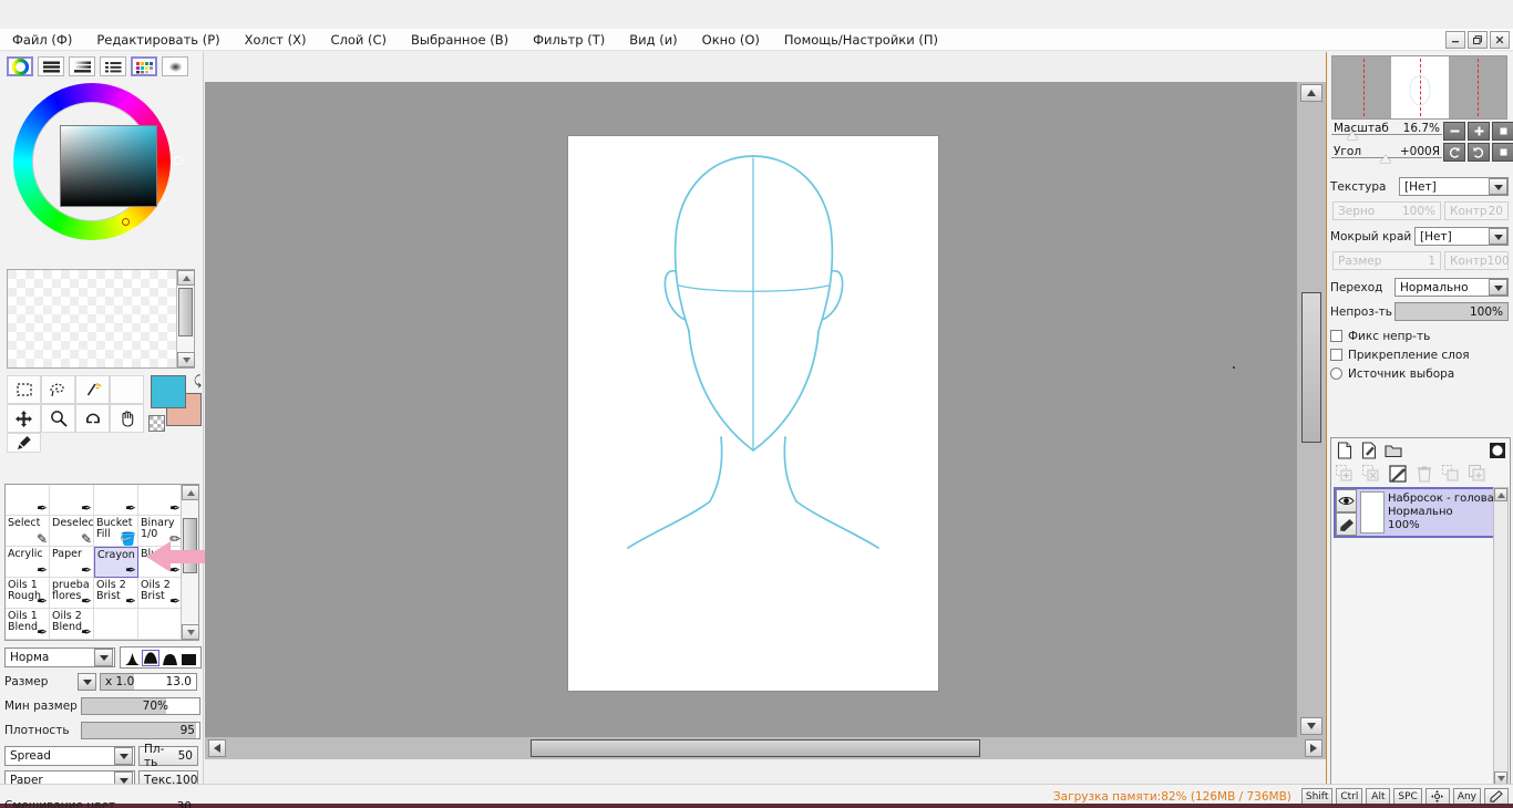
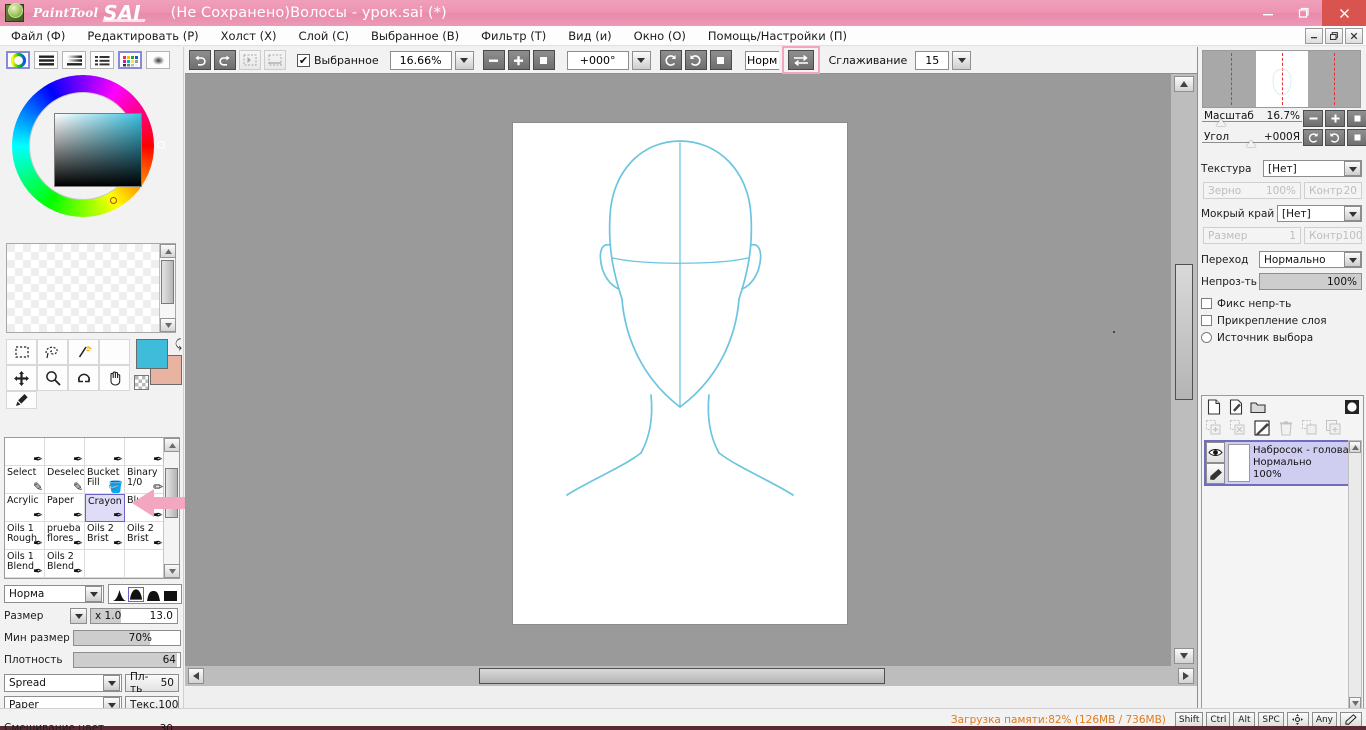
+ PaintTool
+ SAI
+ (Не Сохранено)Волосы - урок.sai (*)
  Файл (Ф)
  Редактировать (Р)
  Холст (X)
  Слой (C)
  Выбранное (B)
  Фильтр (Т)
  Вид (и)
  Окно (О)
  Помощь/Настройки (П)
  ⤹
  ✒
  ✒
  ✒
  ✒
  Select
  ✎
  Deselec
  ✎
  Bucket Fill
  🪣
  Binary 1/0
  ✏
  Acrylic
  ✒
  Paper
  ✒
  Crayon
  ✒
  ✒
  Oils 1 Rough
  ✒
  prueba flores
  ✒
  Oils 2 Brist
  ✒
  Oils 2 Brist
  ✒
  Oils 1 Blend
  ✒
  Oils 2 Blend
  ✒
  Норма
  Размер
  x 1.0
  13.0
  Мин размер
  70%
  Плотность
- 95
+ 64
  Spread
  Пл-ть
  50
  Paper
  Текс.
  100
  Смешивание цвет
  30
+ ✔
+ Выбранное
+ 16.66%
+ +000°
+ Норм
+ Сглаживание
+ 15
  Масштаб
  16.7%
  Угол
  +000Я
  Текстура
  [Нет]
  Зерно
  100%
  Контр
  20
  Мокрый край
  [Нет]
  Размер
  1
  Контр
  100
  Переход
  Нормально
  Непроз-ть
  100%
  Фикс непр-ть
  Прикрепление слоя
  Источник выбора
  Набросок - голова
  Нормально
  100%
  Загрузка памяти:82% (126MB / 736MB)
  Shift
  Ctrl
  Alt
  SPC
  Any
